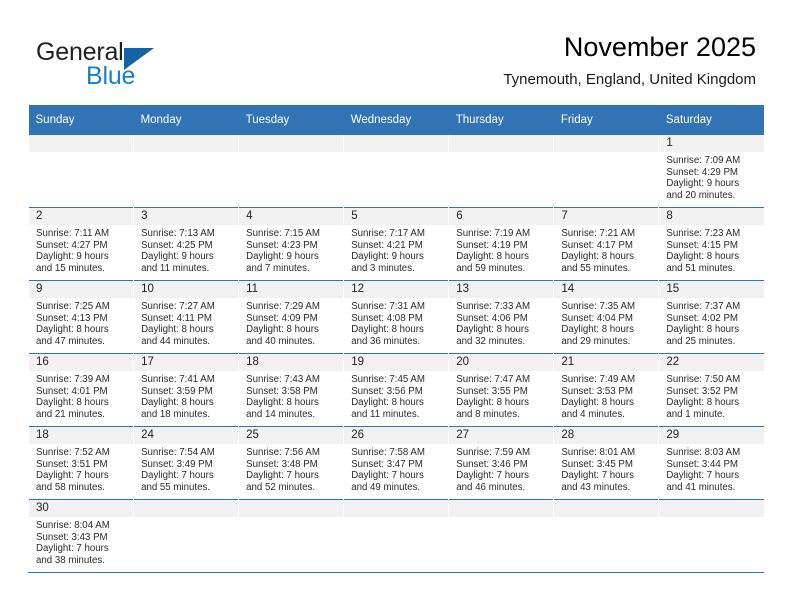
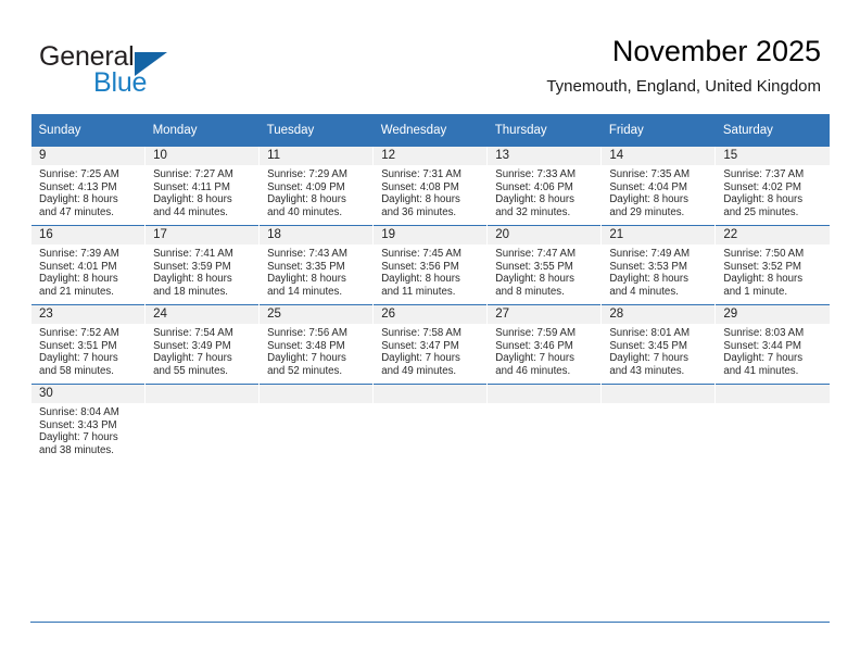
  General
  Blue
  November 2025
  Tynemouth, England, United Kingdom
  Sunday	Monday	Tuesday	Wednesday	Thursday	Friday	Saturday
- 						1Sunrise: 7:09 AMSunset: 4:29 PMDaylight: 9 hoursand 20 minutes.
- 2Sunrise: 7:11 AMSunset: 4:27 PMDaylight: 9 hoursand 15 minutes.	3Sunrise: 7:13 AMSunset: 4:25 PMDaylight: 9 hoursand 11 minutes.	4Sunrise: 7:15 AMSunset: 4:23 PMDaylight: 9 hoursand 7 minutes.	5Sunrise: 7:17 AMSunset: 4:21 PMDaylight: 9 hoursand 3 minutes.	6Sunrise: 7:19 AMSunset: 4:19 PMDaylight: 8 hoursand 59 minutes.	7Sunrise: 7:21 AMSunset: 4:17 PMDaylight: 8 hoursand 55 minutes.	8Sunrise: 7:23 AMSunset: 4:15 PMDaylight: 8 hoursand 51 minutes.
  9Sunrise: 7:25 AMSunset: 4:13 PMDaylight: 8 hoursand 47 minutes.	10Sunrise: 7:27 AMSunset: 4:11 PMDaylight: 8 hoursand 44 minutes.	11Sunrise: 7:29 AMSunset: 4:09 PMDaylight: 8 hoursand 40 minutes.	12Sunrise: 7:31 AMSunset: 4:08 PMDaylight: 8 hoursand 36 minutes.	13Sunrise: 7:33 AMSunset: 4:06 PMDaylight: 8 hoursand 32 minutes.	14Sunrise: 7:35 AMSunset: 4:04 PMDaylight: 8 hoursand 29 minutes.	15Sunrise: 7:37 AMSunset: 4:02 PMDaylight: 8 hoursand 25 minutes.
- 16Sunrise: 7:39 AMSunset: 4:01 PMDaylight: 8 hoursand 21 minutes.	17Sunrise: 7:41 AMSunset: 3:59 PMDaylight: 8 hoursand 18 minutes.	18Sunrise: 7:43 AMSunset: 3:58 PMDaylight: 8 hoursand 14 minutes.	19Sunrise: 7:45 AMSunset: 3:56 PMDaylight: 8 hoursand 11 minutes.	20Sunrise: 7:47 AMSunset: 3:55 PMDaylight: 8 hoursand 8 minutes.	21Sunrise: 7:49 AMSunset: 3:53 PMDaylight: 8 hoursand 4 minutes.	22Sunrise: 7:50 AMSunset: 3:52 PMDaylight: 8 hoursand 1 minute.
+ 16Sunrise: 7:39 AMSunset: 4:01 PMDaylight: 8 hoursand 21 minutes.	17Sunrise: 7:41 AMSunset: 3:59 PMDaylight: 8 hoursand 18 minutes.	18Sunrise: 7:43 AMSunset: 3:35 PMDaylight: 8 hoursand 14 minutes.	19Sunrise: 7:45 AMSunset: 3:56 PMDaylight: 8 hoursand 11 minutes.	20Sunrise: 7:47 AMSunset: 3:55 PMDaylight: 8 hoursand 8 minutes.	21Sunrise: 7:49 AMSunset: 3:53 PMDaylight: 8 hoursand 4 minutes.	22Sunrise: 7:50 AMSunset: 3:52 PMDaylight: 8 hoursand 1 minute.
- 18Sunrise: 7:52 AMSunset: 3:51 PMDaylight: 7 hoursand 58 minutes.	24Sunrise: 7:54 AMSunset: 3:49 PMDaylight: 7 hoursand 55 minutes.	25Sunrise: 7:56 AMSunset: 3:48 PMDaylight: 7 hoursand 52 minutes.	26Sunrise: 7:58 AMSunset: 3:47 PMDaylight: 7 hoursand 49 minutes.	27Sunrise: 7:59 AMSunset: 3:46 PMDaylight: 7 hoursand 46 minutes.	28Sunrise: 8:01 AMSunset: 3:45 PMDaylight: 7 hoursand 43 minutes.	29Sunrise: 8:03 AMSunset: 3:44 PMDaylight: 7 hoursand 41 minutes.
+ 23Sunrise: 7:52 AMSunset: 3:51 PMDaylight: 7 hoursand 58 minutes.	24Sunrise: 7:54 AMSunset: 3:49 PMDaylight: 7 hoursand 55 minutes.	25Sunrise: 7:56 AMSunset: 3:48 PMDaylight: 7 hoursand 52 minutes.	26Sunrise: 7:58 AMSunset: 3:47 PMDaylight: 7 hoursand 49 minutes.	27Sunrise: 7:59 AMSunset: 3:46 PMDaylight: 7 hoursand 46 minutes.	28Sunrise: 8:01 AMSunset: 3:45 PMDaylight: 7 hoursand 43 minutes.	29Sunrise: 8:03 AMSunset: 3:44 PMDaylight: 7 hoursand 41 minutes.
  30Sunrise: 8:04 AMSunset: 3:43 PMDaylight: 7 hoursand 38 minutes.
